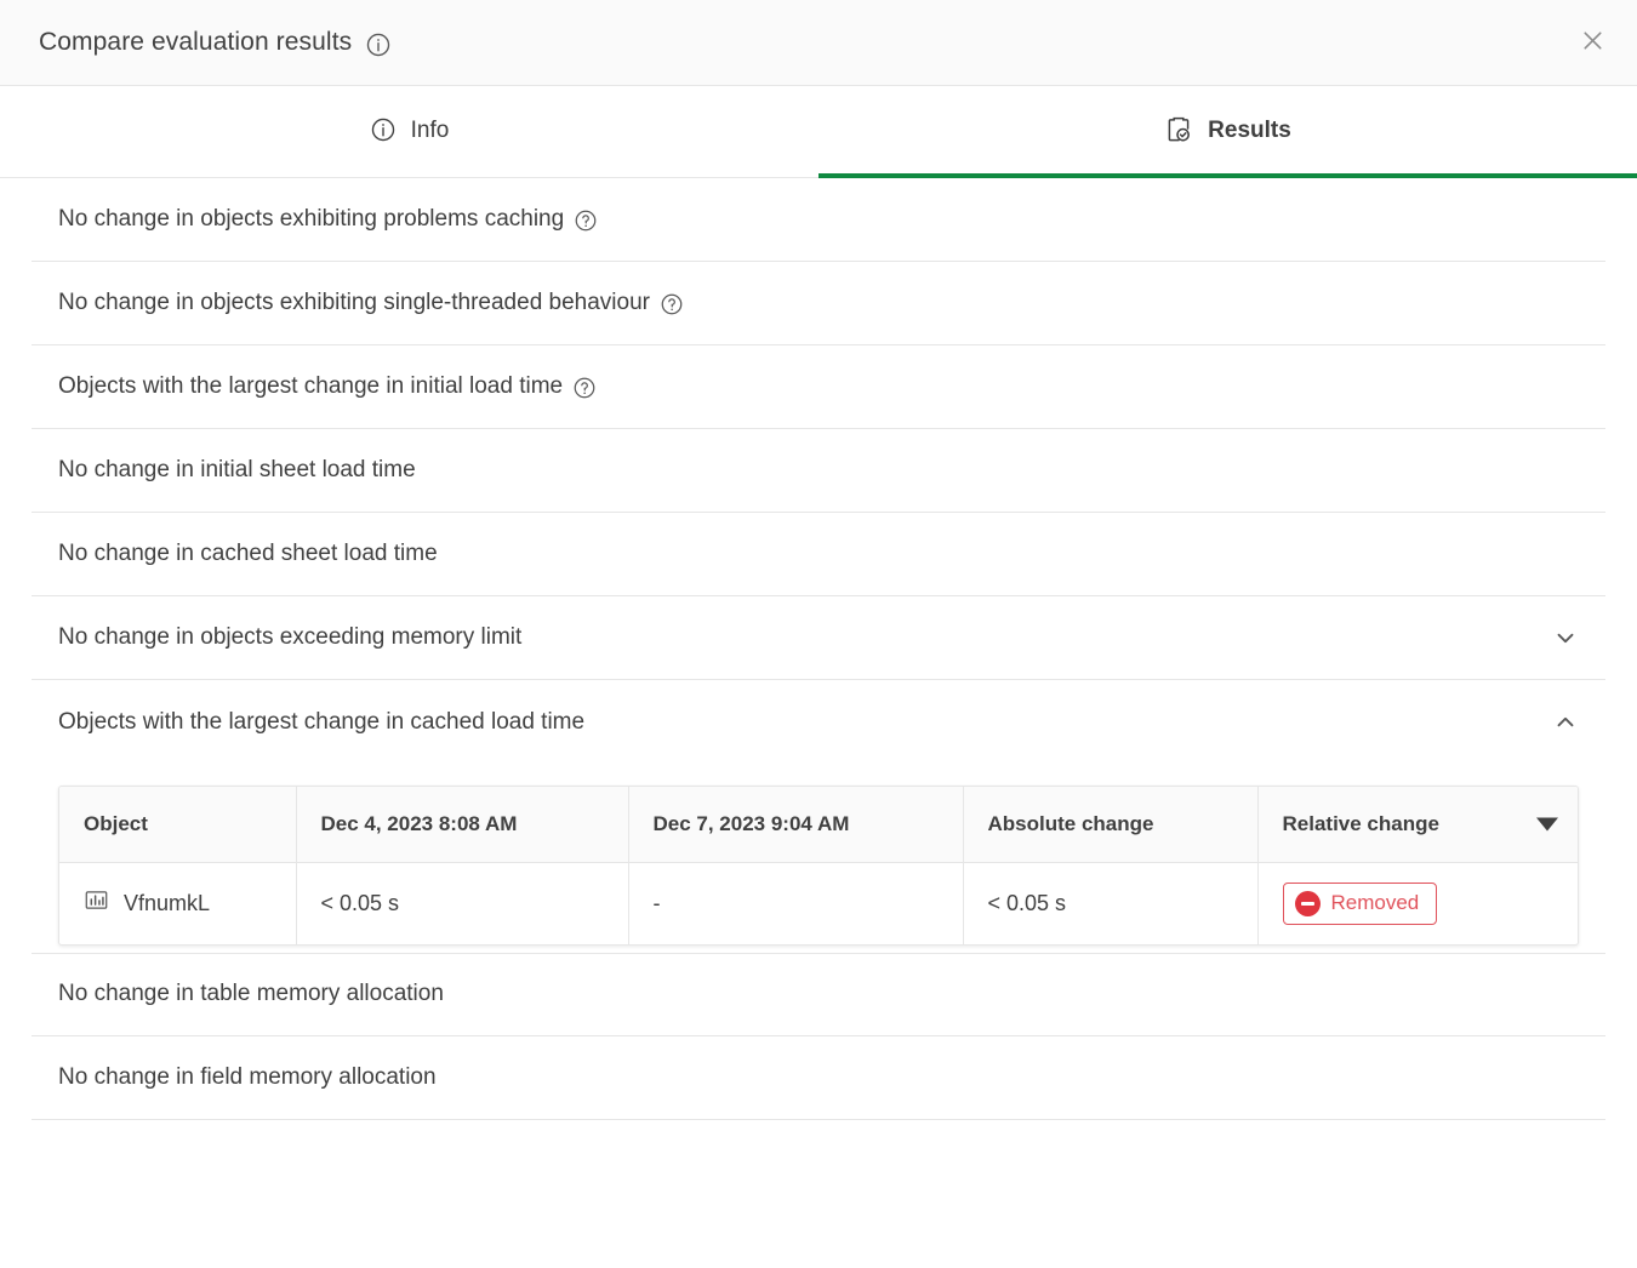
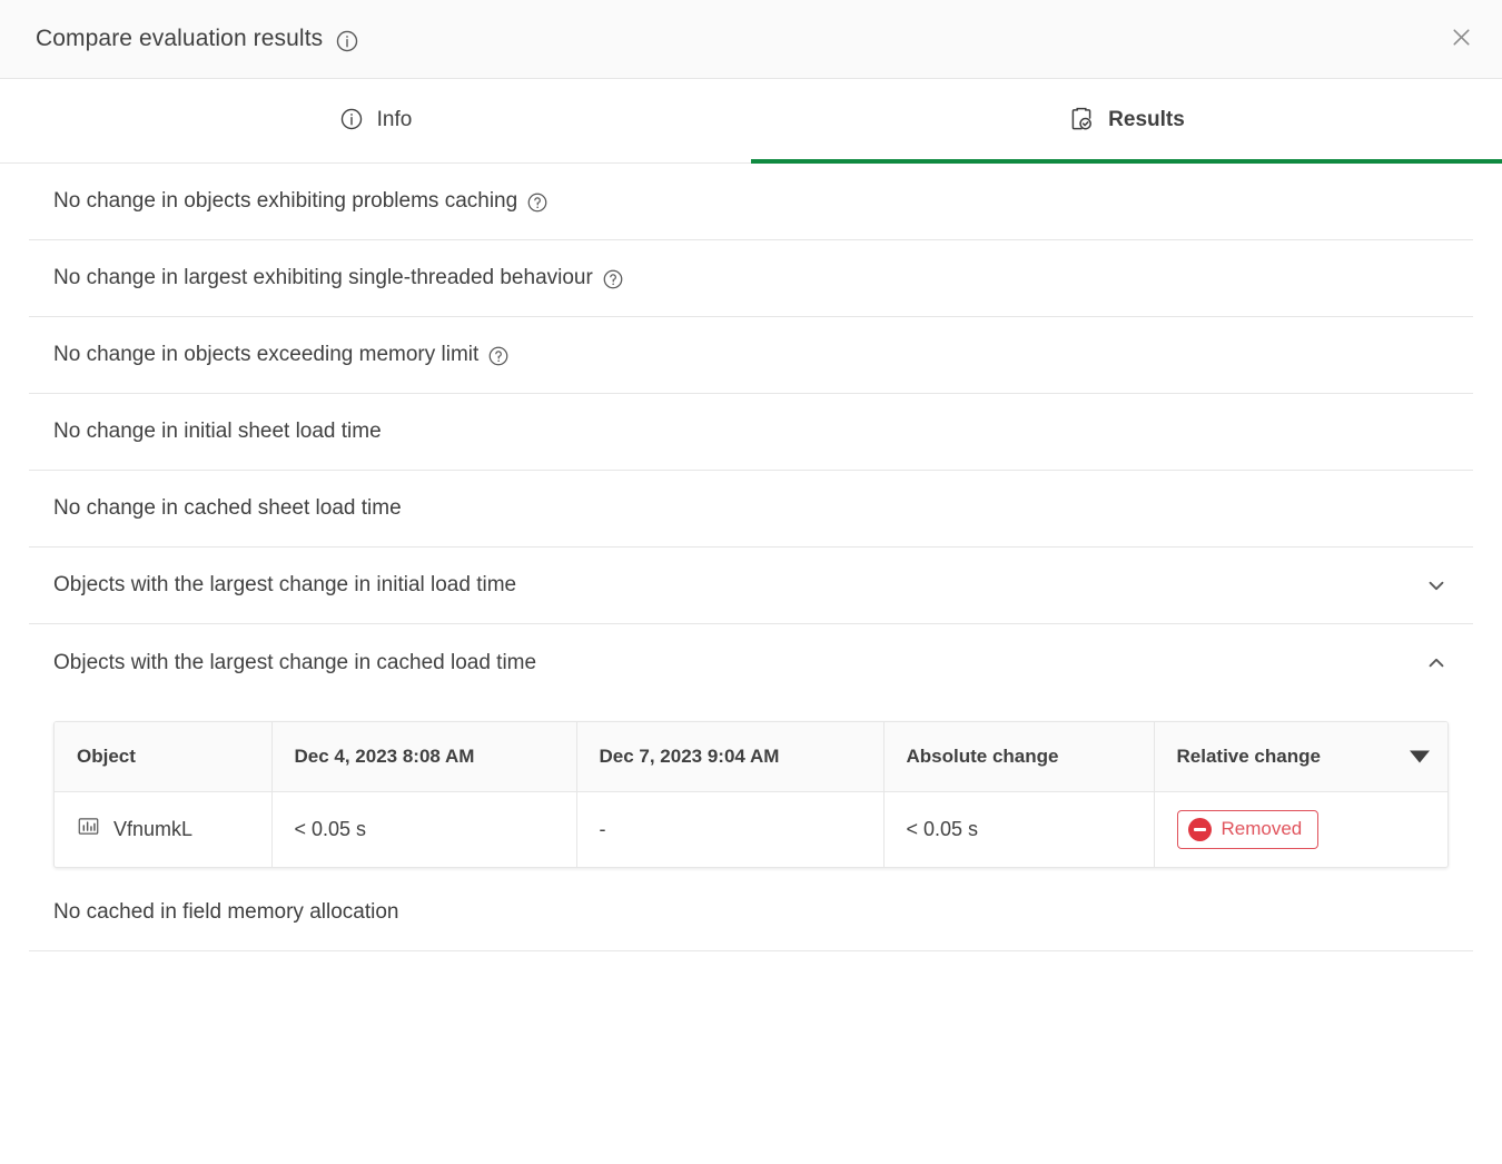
  Compare evaluation results
  Info
  Results
  No change in objects exhibiting problems caching
- No change in objects exhibiting single-threaded behaviour
+ No change in largest exhibiting single-threaded behaviour
- Objects with the largest change in initial load time
+ No change in objects exceeding memory limit
  No change in initial sheet load time
  No change in cached sheet load time
- No change in objects exceeding memory limit
+ Objects with the largest change in initial load time
  Objects with the largest change in cached load time
  Object	Dec 4, 2023 8:08 AM	Dec 7, 2023 9:04 AM	Absolute change	Relative change
  VfnumkL	< 0.05 s	-	< 0.05 s	Removed
- No change in table memory allocation
- No change in field memory allocation
+ No cached in field memory allocation
